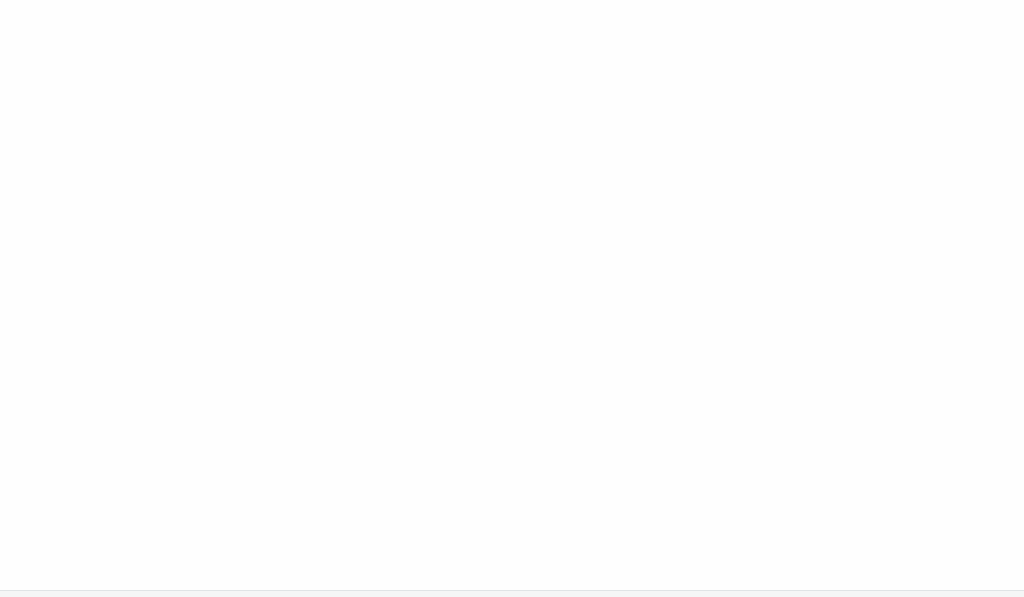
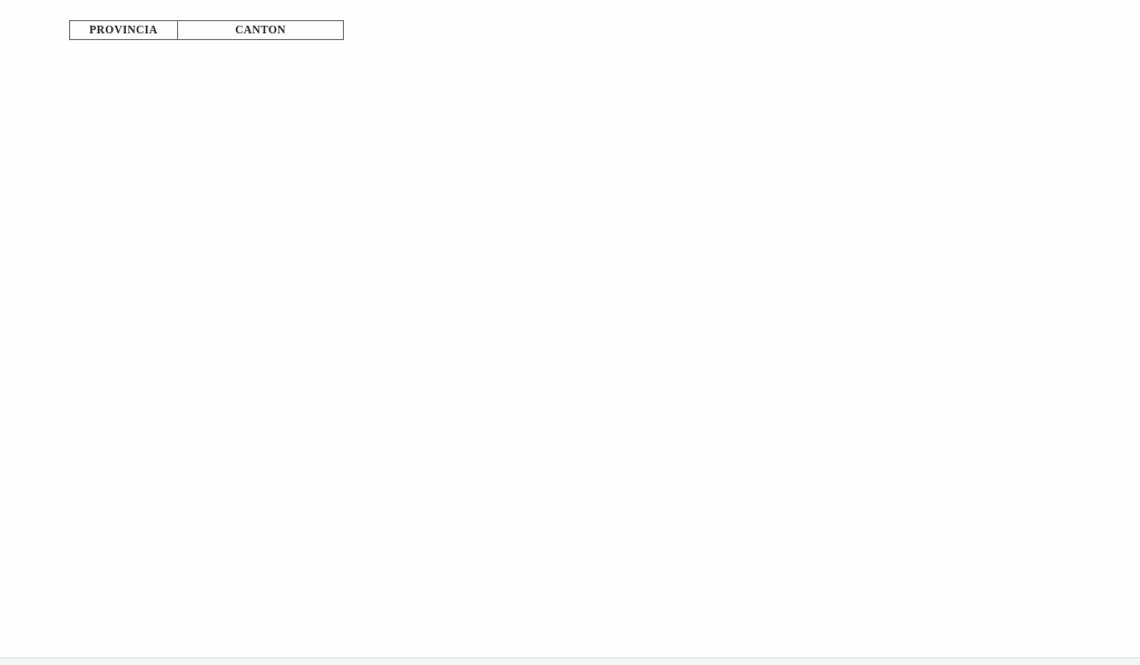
+ PROVINCIA	CANTON
